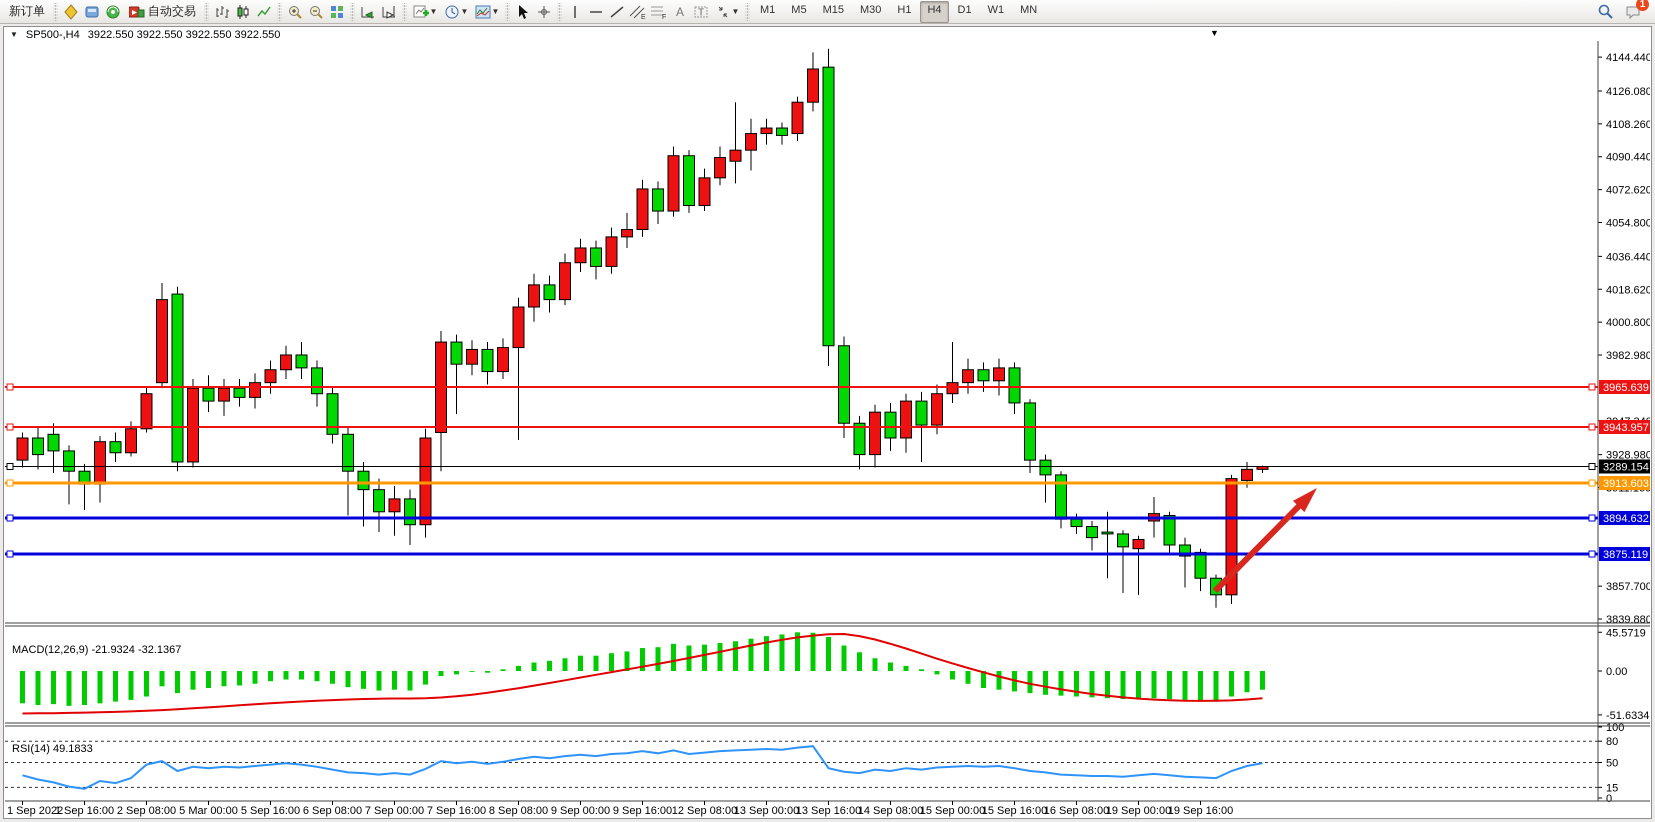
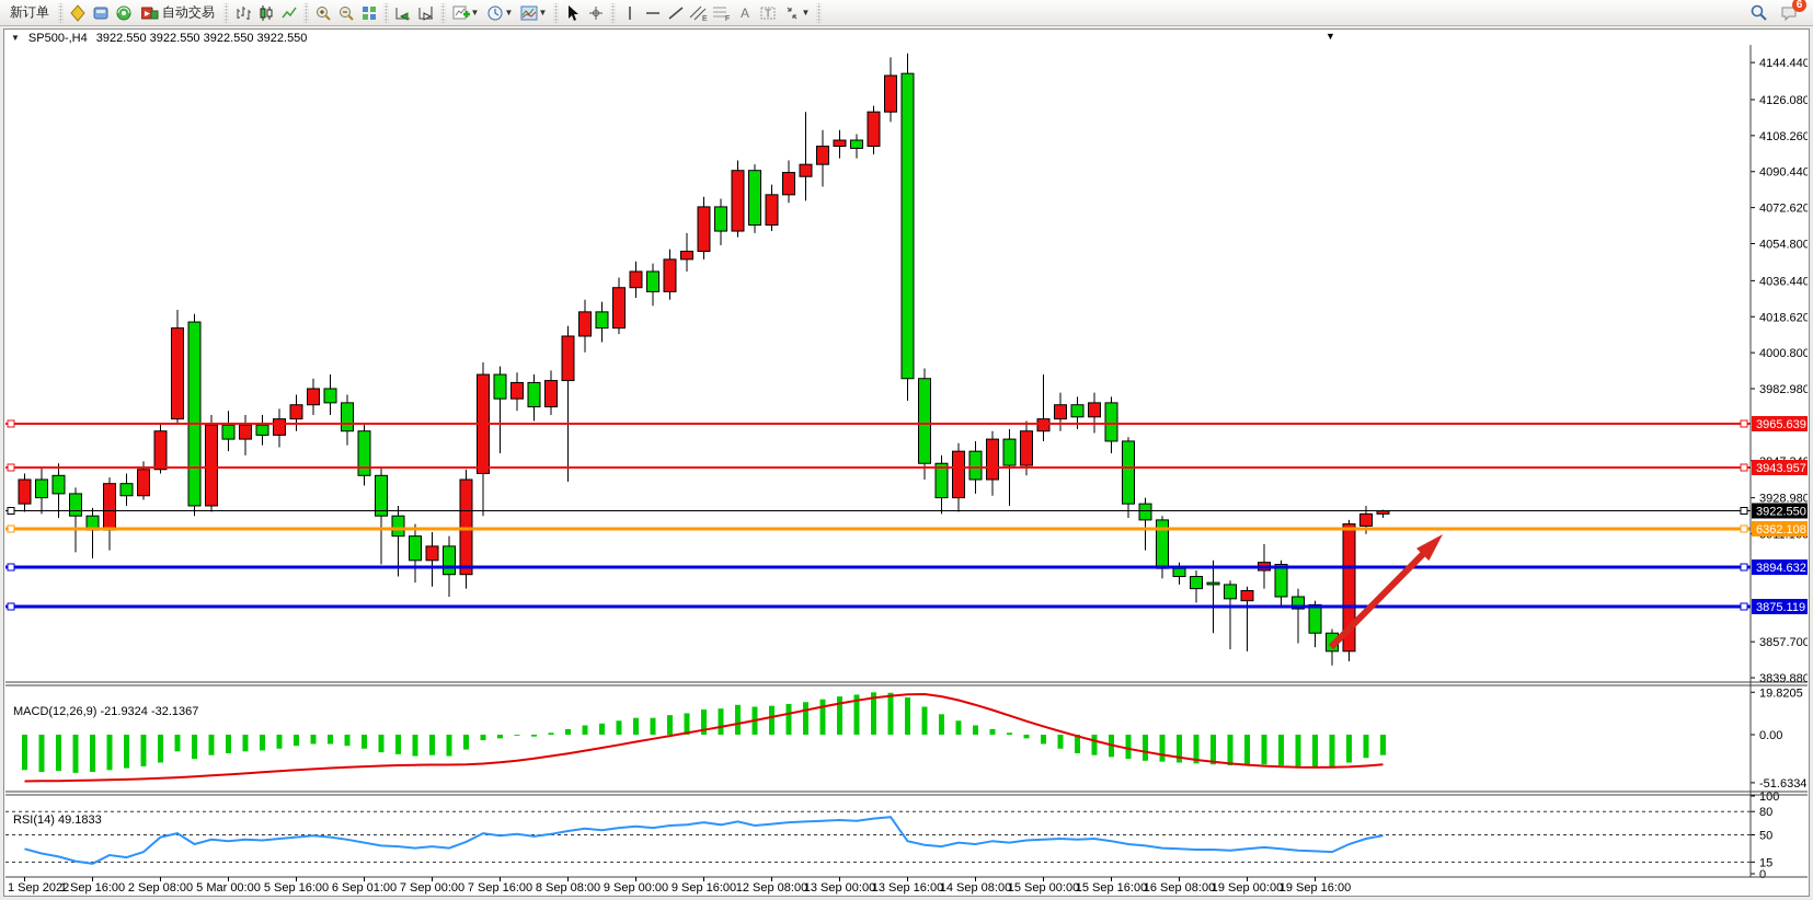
  新订单
  自动交易
  ▼
  ▼
  ▼
  A
  T
  ▼
- M1
- M5
- M15
- M30
- H1
- H4
- D1
- W1
- MN
- 1
+ 6
  ▼
  SP500-,H4
  3922.550 3922.550 3922.550 3922.550
  ▼
  4144.440
  4126.080
  4108.260
  4090.440
  4072.620
  4054.800
  4036.440
  4018.620
  4000.800
  3982.980
  3928.980
  3857.700
  3839.880
- 45.5719
+ 19.8205
  0.00
  -51.6334
  100
  80
  50
  15
  0
  3965.639
  3943.957
- 3289.154
+ 3922.550
- 3913.603
+ 6362.108
  3894.632
  3875.119
  1 Sep 2022
  1 Sep 16:00
  2 Sep 08:00
  5 Mar 00:00
  5 Sep 16:00
- 6 Sep 08:00
+ 6 Sep 01:00
  7 Sep 00:00
  7 Sep 16:00
  8 Sep 08:00
  9 Sep 00:00
  9 Sep 16:00
  12 Sep 08:00
  13 Sep 00:00
  13 Sep 16:00
  14 Sep 08:00
  15 Sep 00:00
  15 Sep 16:00
  16 Sep 08:00
  19 Sep 00:00
  19 Sep 16:00
  MACD(12,26,9) -21.9324 -32.1367
  RSI(14) 49.1833
